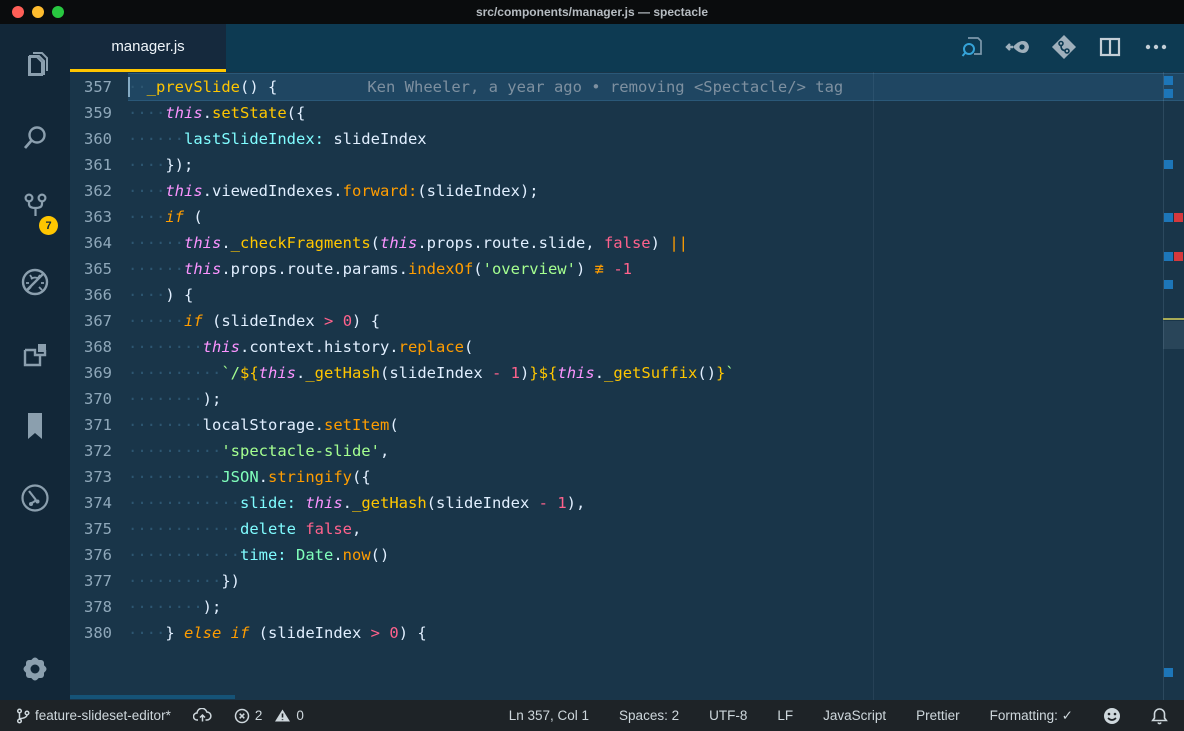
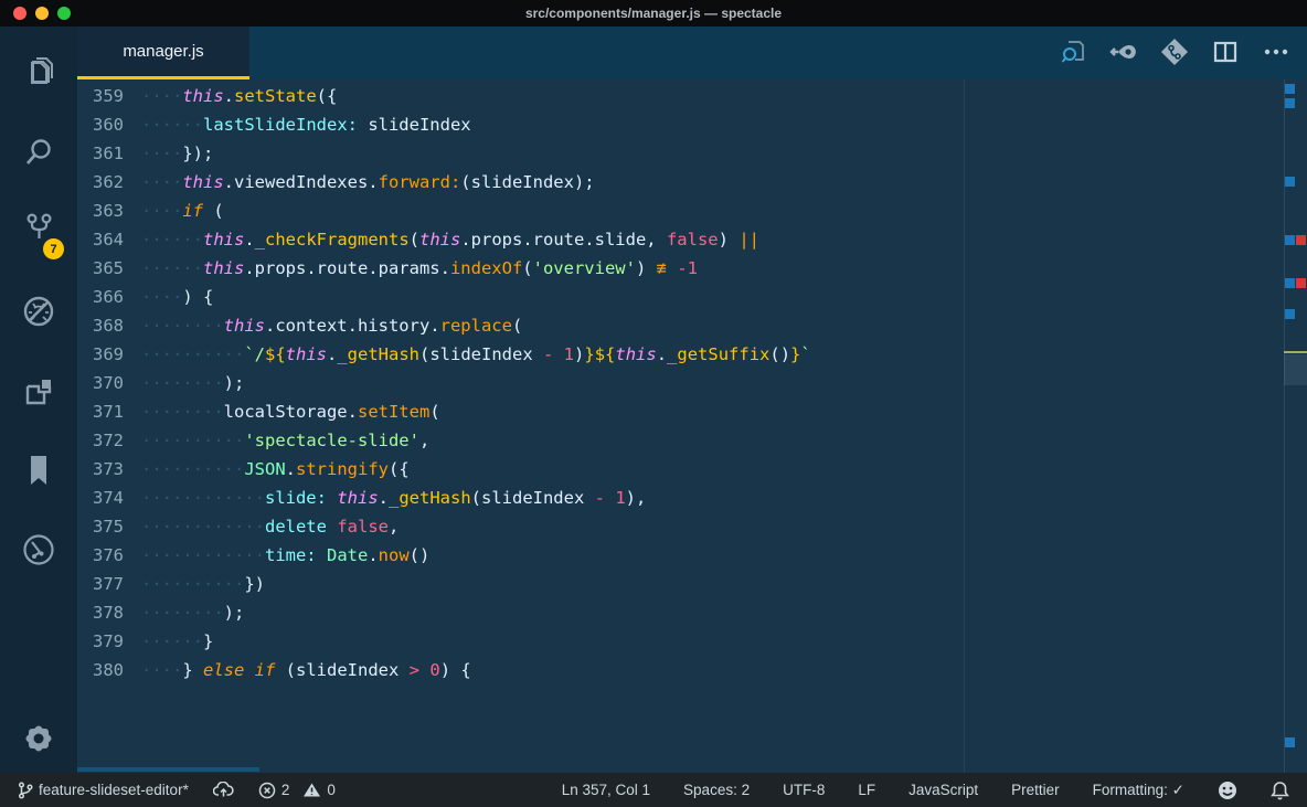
  src/components/manager.js — spectacle
  7
  manager.js
- 357
- ··_prevSlide() { Ken Wheeler, a year ago • removing <Spectacle/> tag
  359
  ····this.setState({
  360
  ······lastSlideIndex: slideIndex
  361
  ····});
  362
  ····this.viewedIndexes.forward:(slideIndex);
  363
  ····if (
  364
  ······this._checkFragments(this.props.route.slide, false) ||
  365
  ······this.props.route.params.indexOf('overview') ≢ -1
  366
  ····) {
- 367
- ······if (slideIndex > 0) {
  368
  ········this.context.history.replace(
  369
  ··········`/${this._getHash(slideIndex - 1)}${this._getSuffix()}`
  370
  ········);
  371
  ········localStorage.setItem(
  372
  ··········'spectacle-slide',
  373
  ··········JSON.stringify({
  374
  ············slide: this._getHash(slideIndex - 1),
  375
  ············delete false,
  376
  ············time: Date.now()
  377
  ··········})
  378
  ········);
+ 379
+ ······}
  380
  ····} else if (slideIndex > 0) {
  feature-slideset-editor*
  2
  0
  Ln 357, Col 1
  Spaces: 2
  UTF-8
  LF
  JavaScript
  Prettier
  Formatting: ✓
